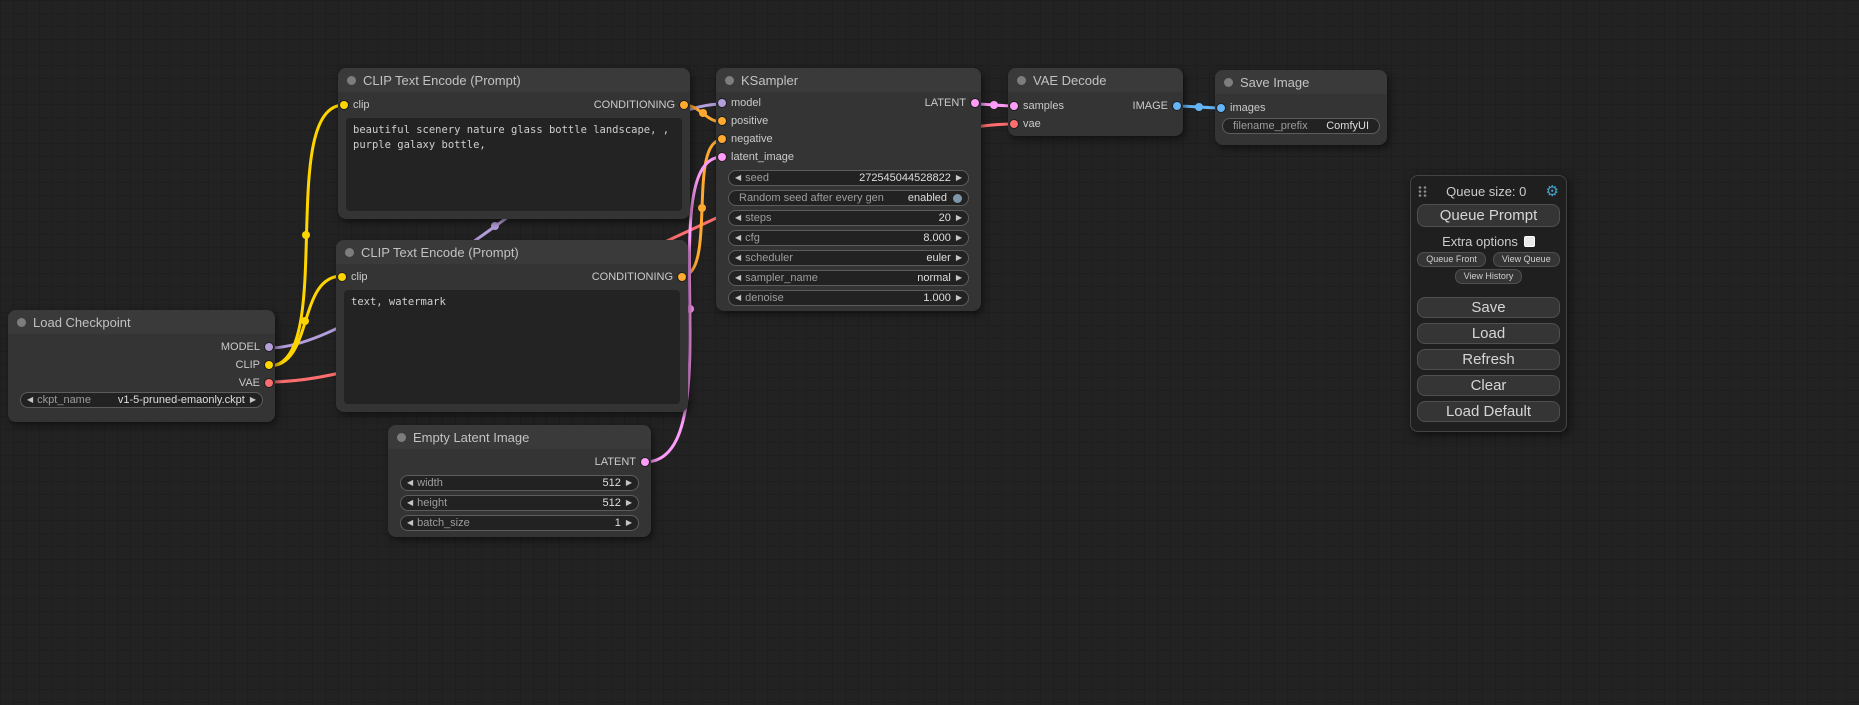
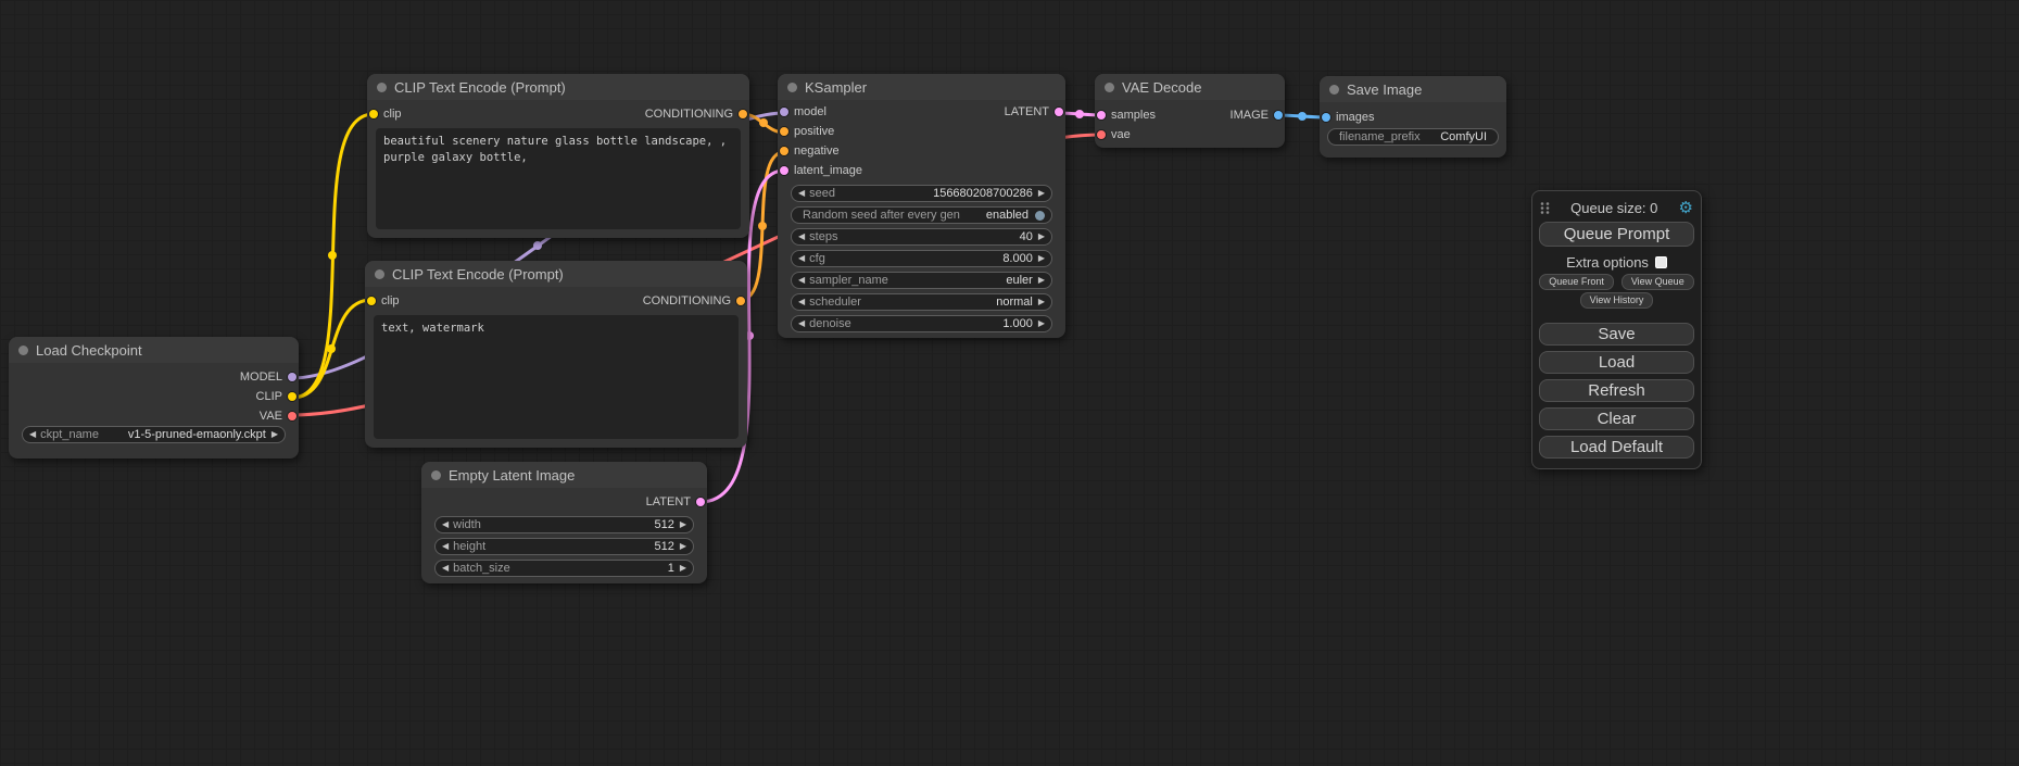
  Load Checkpoint
  MODEL
  CLIP
  VAE
  ◀
  ckpt_name
  v1-5-pruned-emaonly.ckpt
  ▶
  CLIP Text Encode (Prompt)
  clip
  CONDITIONING
  beautiful scenery nature glass bottle landscape, , purple galaxy bottle,
  CLIP Text Encode (Prompt)
  clip
  CONDITIONING
  text, watermark
  Empty Latent Image
  LATENT
  ◀
  width
  512
  ▶
  ◀
  height
  512
  ▶
  ◀
  batch_size
  1
  ▶
  KSampler
  model
  LATENT
  positive
  negative
  latent_image
  ◀
  seed
- 272545044528822
+ 156680208700286
  ▶
  Random seed after every gen
  enabled
  ◀
  steps
- 20
+ 40
  ▶
  ◀
  cfg
  8.000
  ▶
  ◀
- scheduler
+ sampler_name
  euler
  ▶
  ◀
- sampler_name
+ scheduler
  normal
  ▶
  ◀
  denoise
  1.000
  ▶
  VAE Decode
  samples
  IMAGE
  vae
  Save Image
  images
  filename_prefix
  ComfyUI
  Queue size: 0
  ⚙
  Queue Prompt
  Extra options
  Queue Front
  View Queue
  View History
  Save
  Load
  Refresh
  Clear
  Load Default
